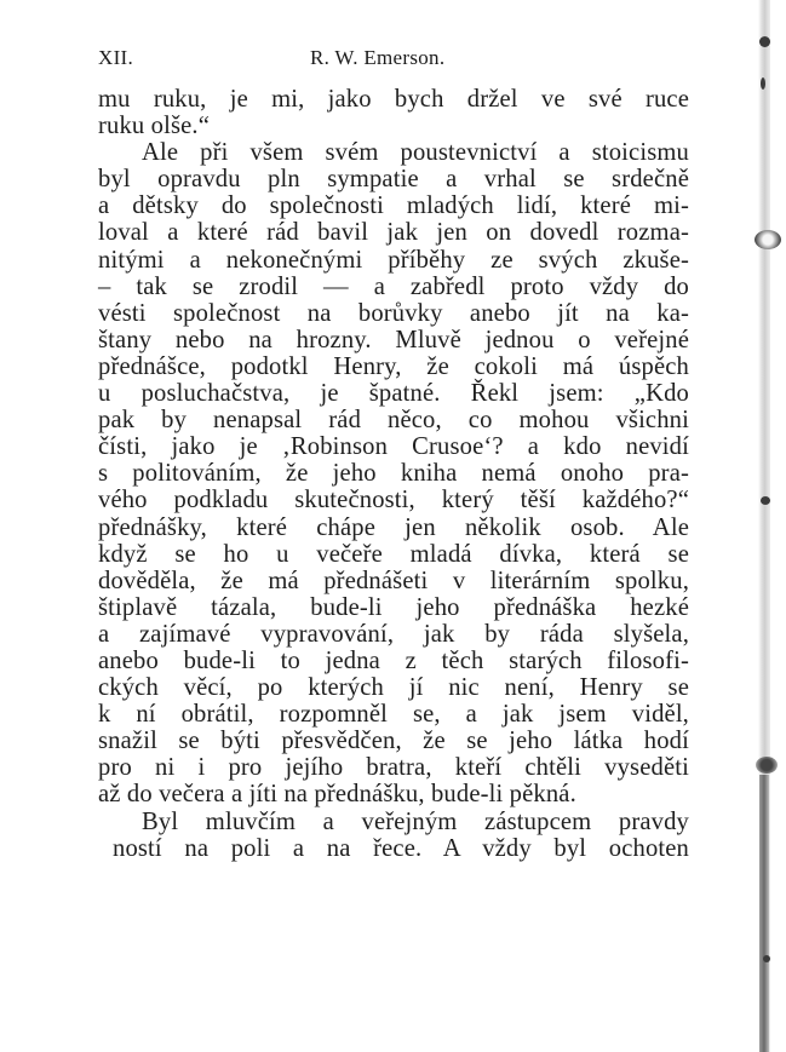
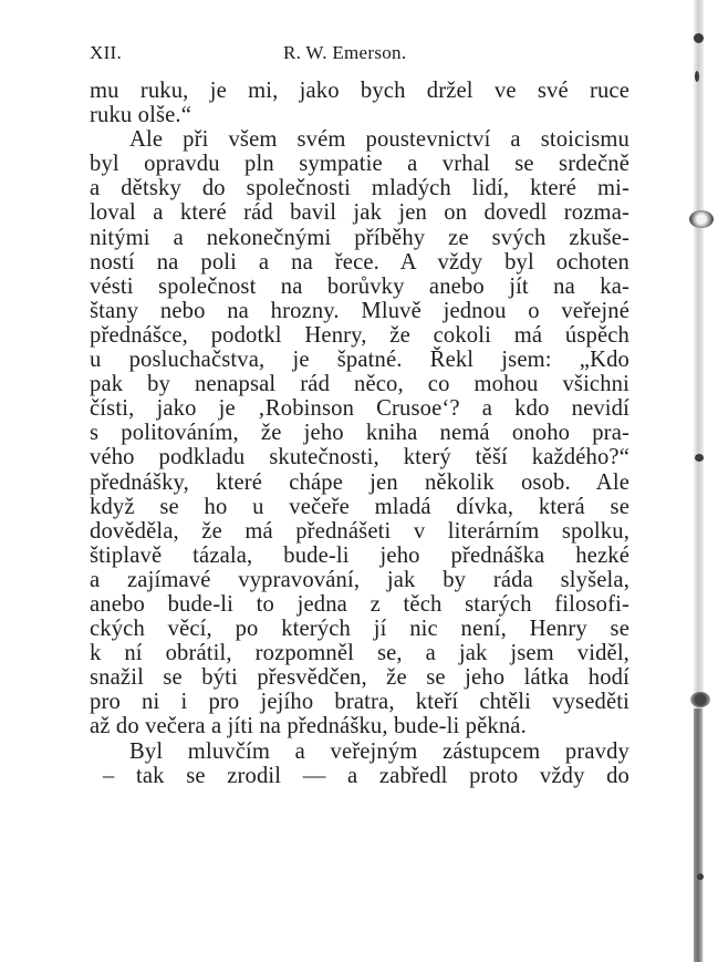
  XII.
  R. W. Emerson.
  mu ruku, je mi, jako bych držel ve své ruce
  ruku olše.“
  Ale při všem svém poustevnictví a stoicismu
  byl opravdu pln sympatie a vrhal se srdečně
  a dětsky do společnosti mladých lidí, které mi-
  loval a které rád bavil jak jen on dovedl rozma-
  nitými a nekonečnými příběhy ze svých zkuše-
- – tak se zrodil — a zabředl proto vždy do
+ ností na poli a na řece. A vždy byl ochoten
  vésti společnost na borůvky anebo jít na ka-
  štany nebo na hrozny. Mluvě jednou o veřejné
  přednášce, podotkl Henry, že cokoli má úspěch
  u posluchačstva, je špatné. Řekl jsem: „Kdo
  pak by nenapsal rád něco, co mohou všichni
  čísti, jako je ‚Robinson Crusoe‘? a kdo nevidí
  s politováním, že jeho kniha nemá onoho pra-
  vého podkladu skutečnosti, který těší každého?“
  přednášky, které chápe jen několik osob. Ale
  když se ho u večeře mladá dívka, která se
  dověděla, že má přednášeti v literárním spolku,
  štiplavě tázala, bude-li jeho přednáška hezké
  a zajímavé vypravování, jak by ráda slyšela,
  anebo bude-li to jedna z těch starých filosofi-
  ckých věcí, po kterých jí nic není, Henry se
  k ní obrátil, rozpomněl se, a jak jsem viděl,
  snažil se býti přesvědčen, že se jeho látka hodí
  pro ni i pro jejího bratra, kteří chtěli vyseděti
  až do večera a jíti na přednášku, bude-li pěkná.
  Byl mluvčím a veřejným zástupcem pravdy
- ností na poli a na řece. A vždy byl ochoten
+ – tak se zrodil — a zabředl proto vždy do
